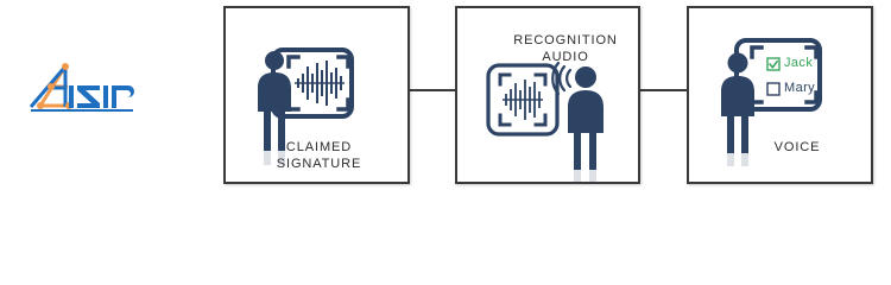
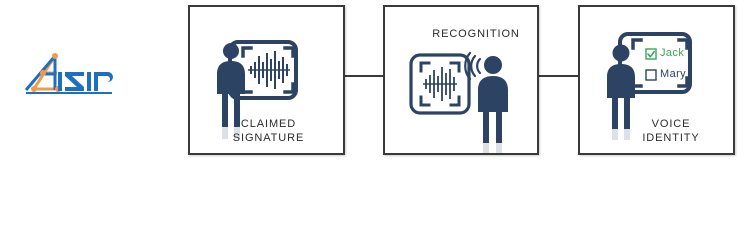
  CLAIMED
  SIGNATURE
  RECOGNITION
- AUDIO
  Jack
  Mary
  VOICE
+ IDENTITY
